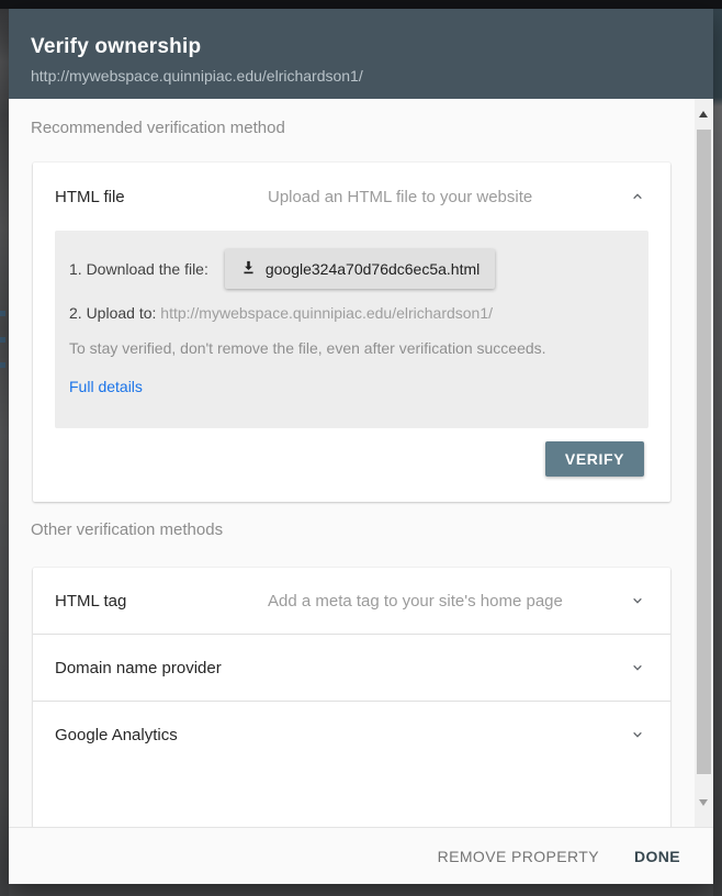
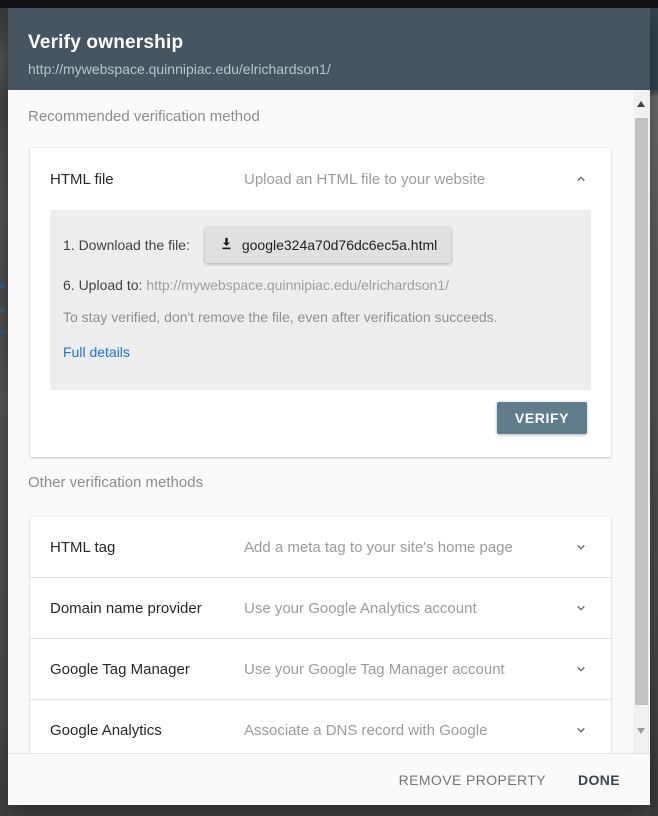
  Verify ownership
  http://mywebspace.quinnipiac.edu/elrichardson1/
  Recommended verification method
  HTML file
  Upload an HTML file to your website
  1. Download the file:
  google324a70d76dc6ec5a.html
- 2. Upload to: http://mywebspace.quinnipiac.edu/elrichardson1/
+ 6. Upload to: http://mywebspace.quinnipiac.edu/elrichardson1/
  To stay verified, don't remove the file, even after verification succeeds.
  Full details
  VERIFY
  Other verification methods
  HTML tag
  Add a meta tag to your site's home page
  Domain name provider
+ Use your Google Analytics account
+ Google Tag Manager
+ Use your Google Tag Manager account
  Google Analytics
+ Associate a DNS record with Google
  REMOVE PROPERTY
  DONE
